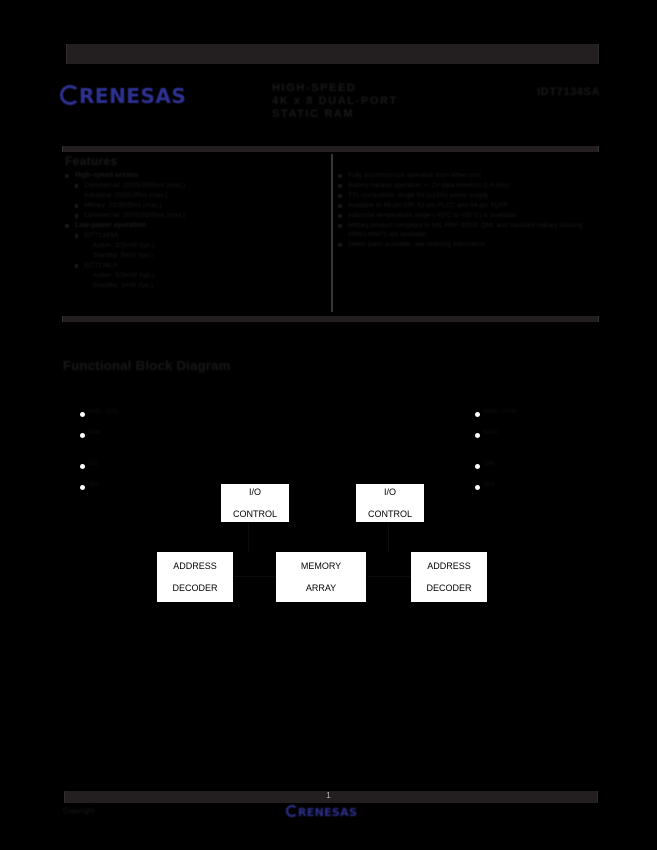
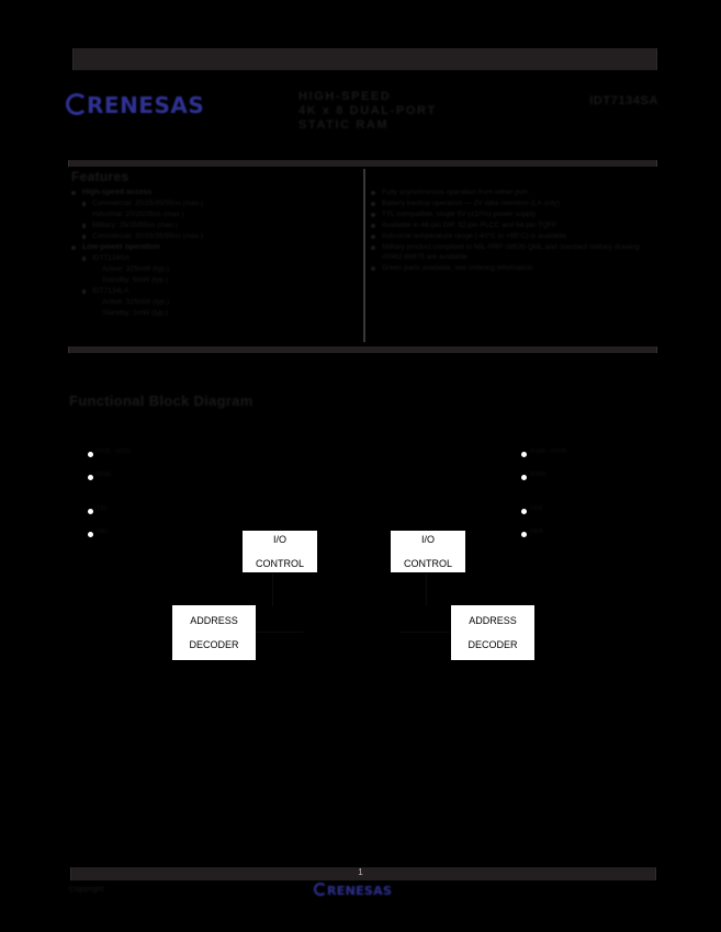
  RENESAS
  I/O
  CONTROL
  I/O
  CONTROL
  ADDRESS
  DECODER
- MEMORY
- ARRAY
  ADDRESS
  DECODER
  1
  RENESAS
